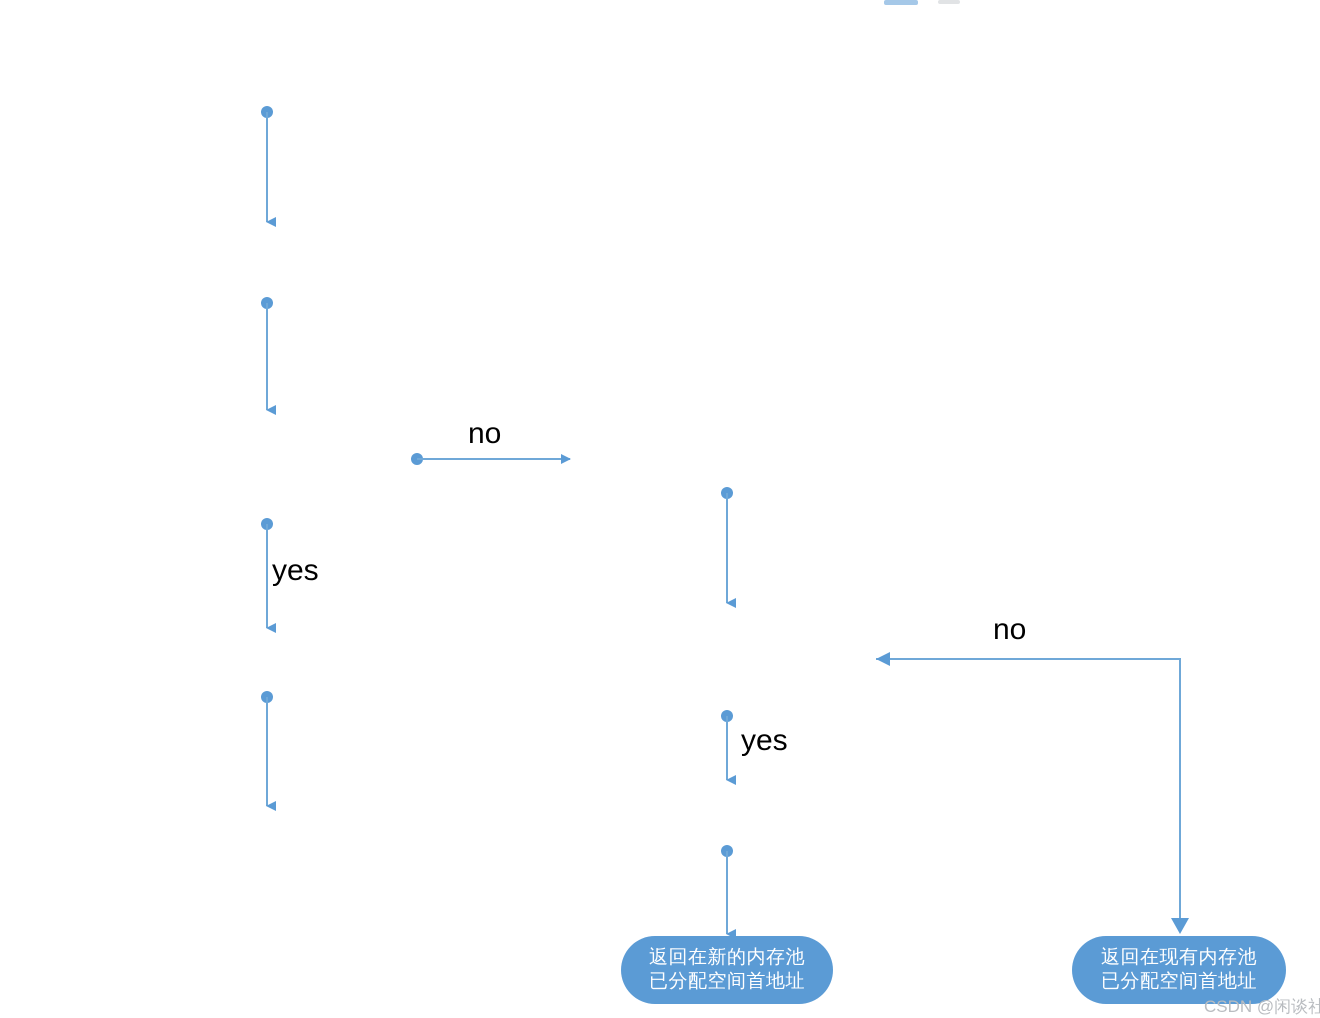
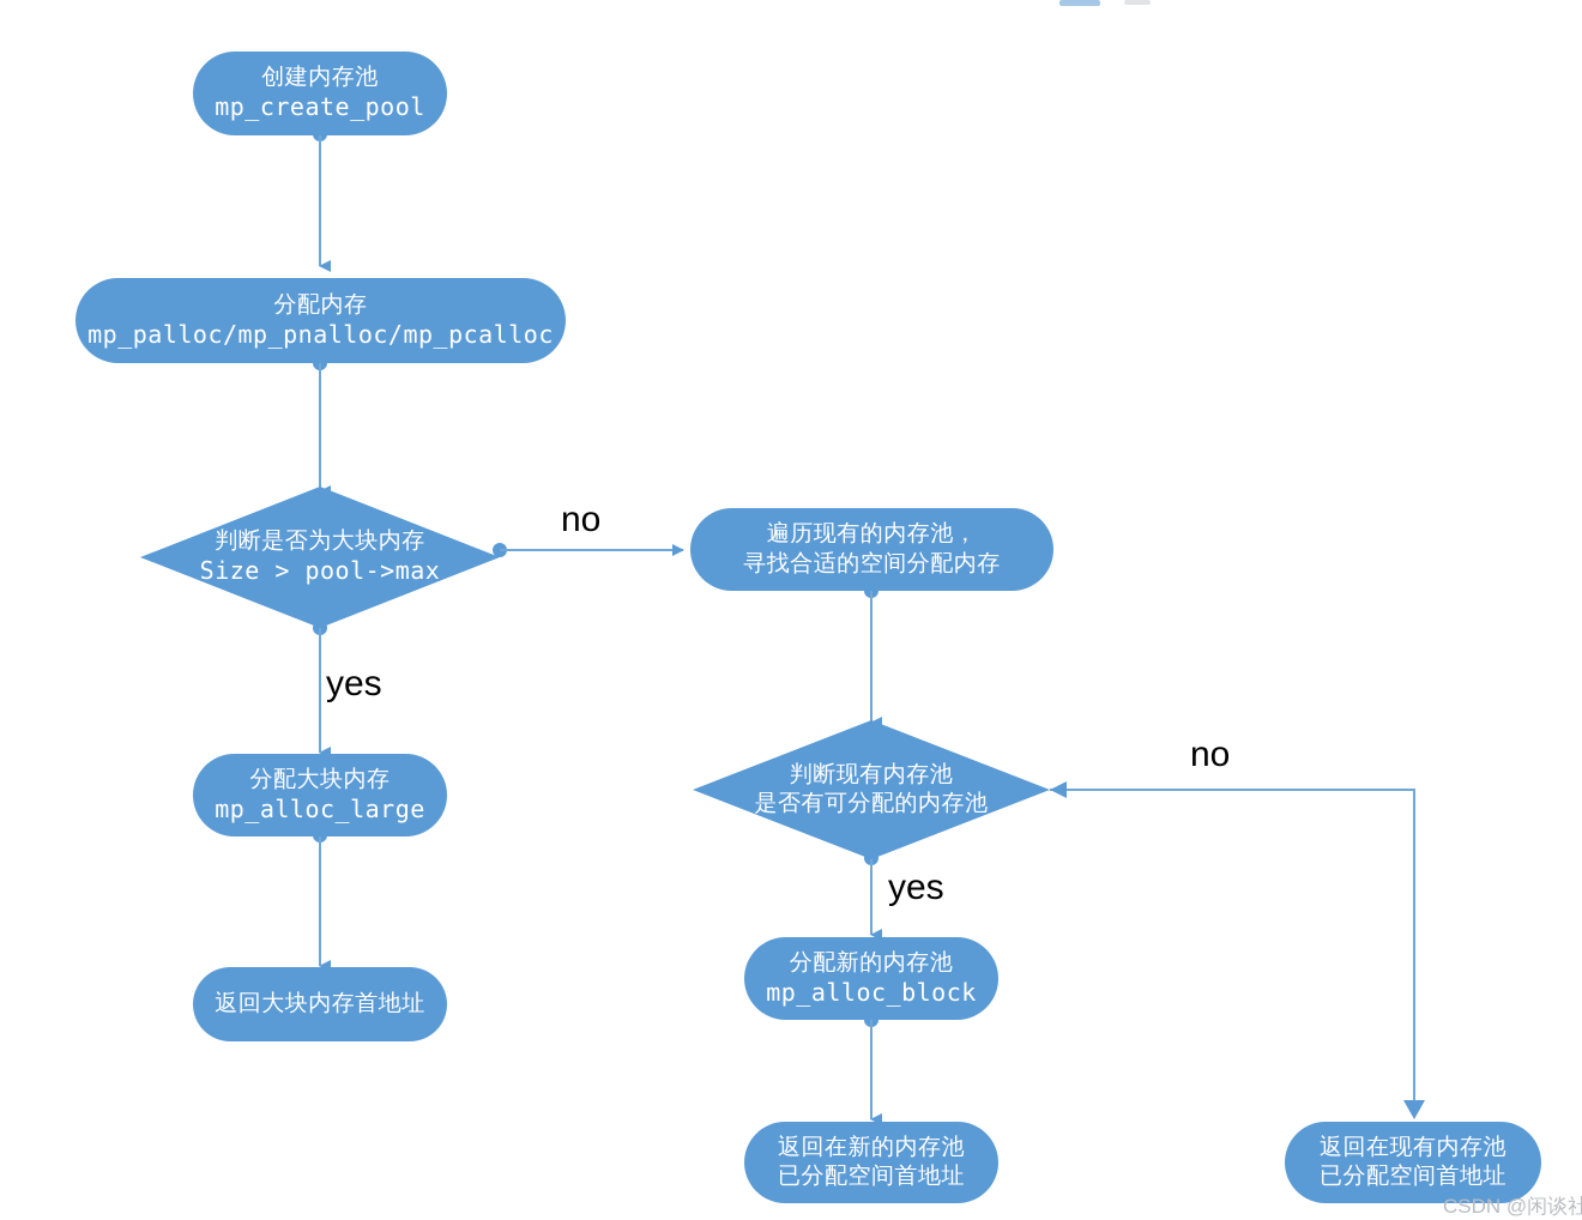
+ 创建内存池
+ mp_create_pool
+ 分配内存
+ mp_palloc/mp_pnalloc/mp_pcalloc
+ 判断是否为大块内存
+ Size > pool->max
+ 遍历现有的内存池，
+ 寻找合适的空间分配内存
+ 判断现有内存池
+ 是否有可分配的内存池
+ 分配大块内存
+ mp_alloc_large
+ 分配新的内存池
+ mp_alloc_block
+ 返回大块内存首地址
  返回在新的内存池
  已分配空间首地址
  返回在现有内存池
  已分配空间首地址
  no
  yes
  no
  yes
  CSDN @闲谈社
